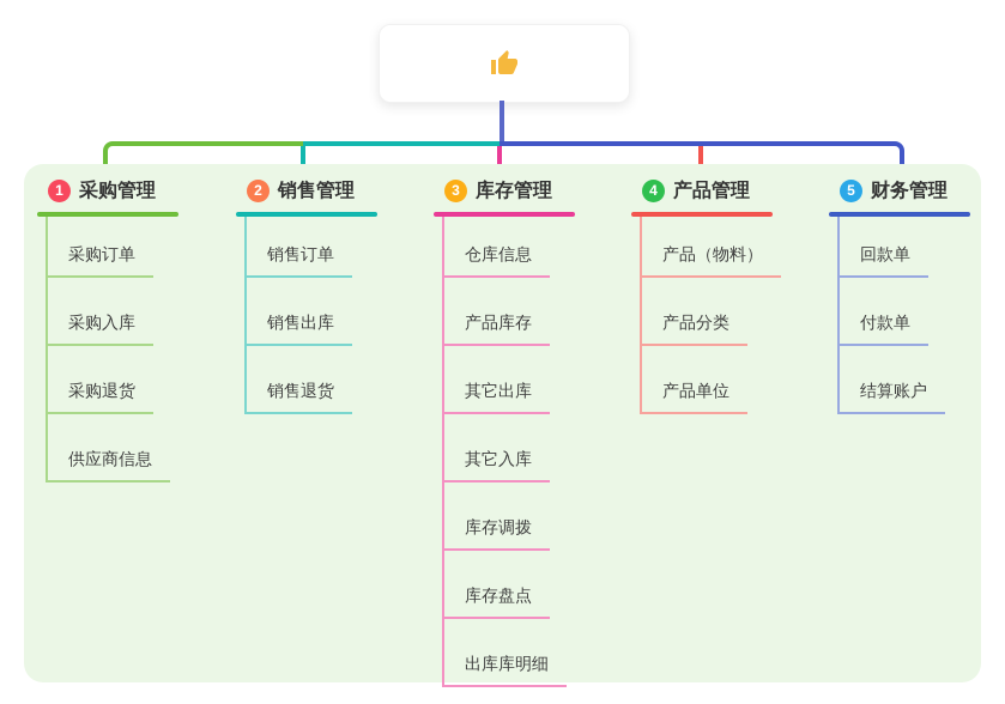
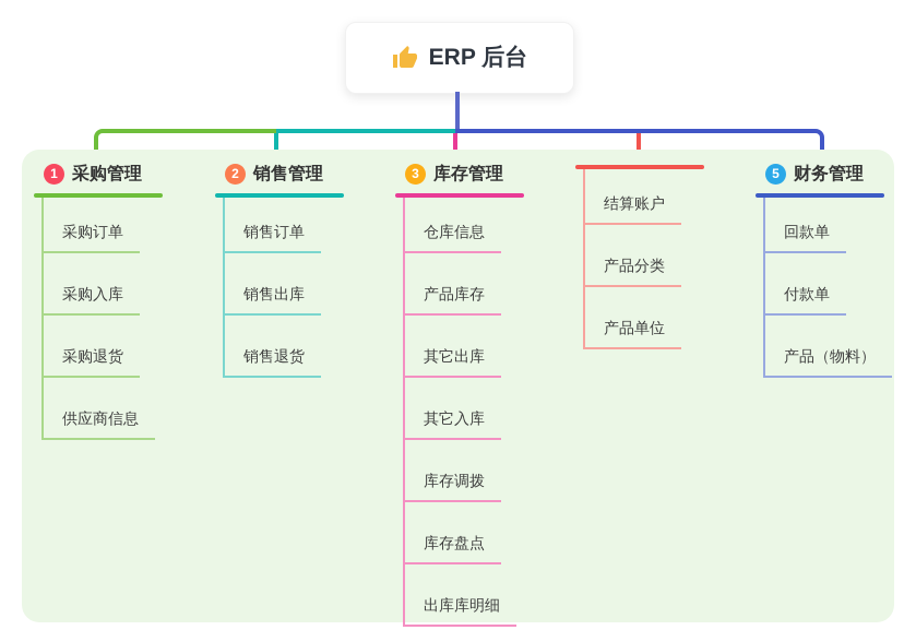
+ ERP 后台
  1
  采购管理
  采购订单
  采购入库
  采购退货
  供应商信息
  2
  销售管理
  销售订单
  销售出库
  销售退货
  3
  库存管理
  仓库信息
  产品库存
  其它出库
  其它入库
  库存调拨
  库存盘点
  出库库明细
- 4
- 产品管理
- 产品（物料）
+ 结算账户
  产品分类
  产品单位
  5
  财务管理
  回款单
  付款单
- 结算账户
+ 产品（物料）
